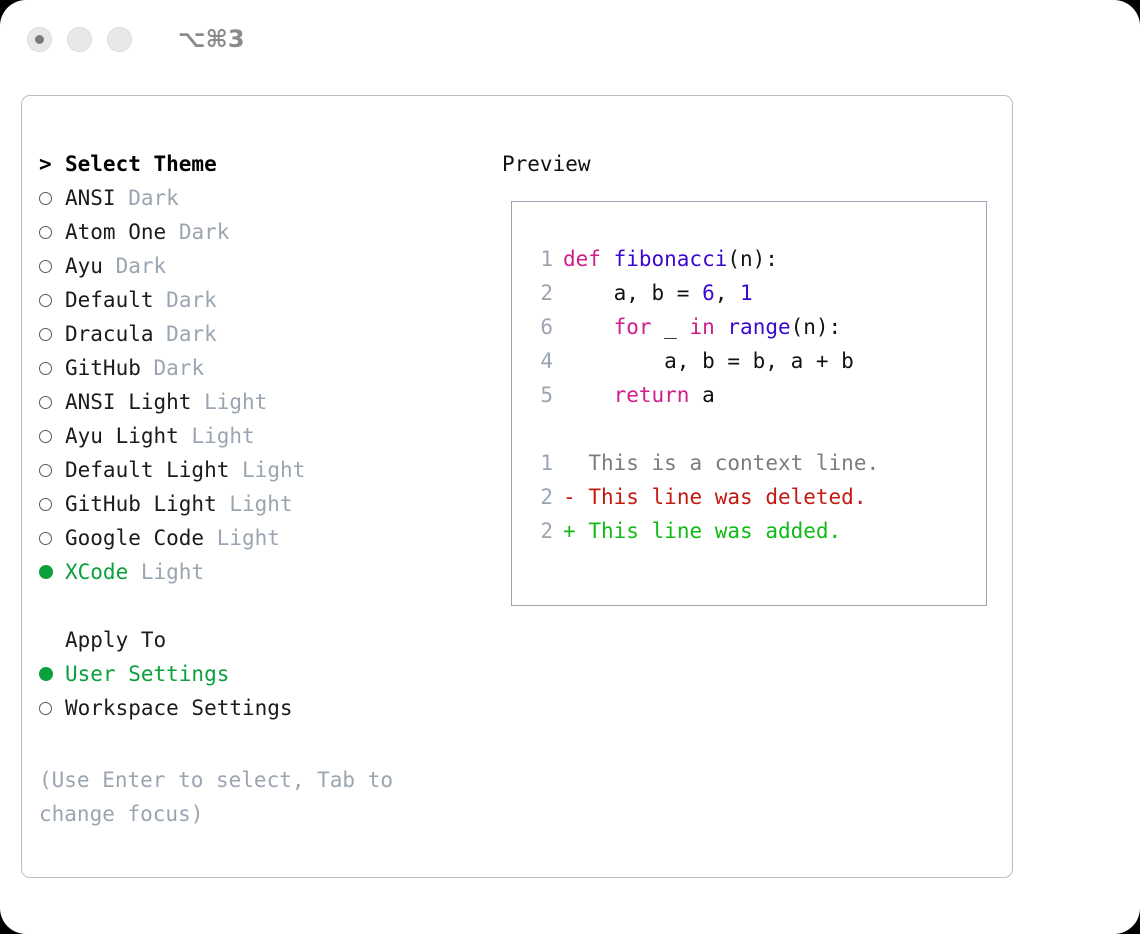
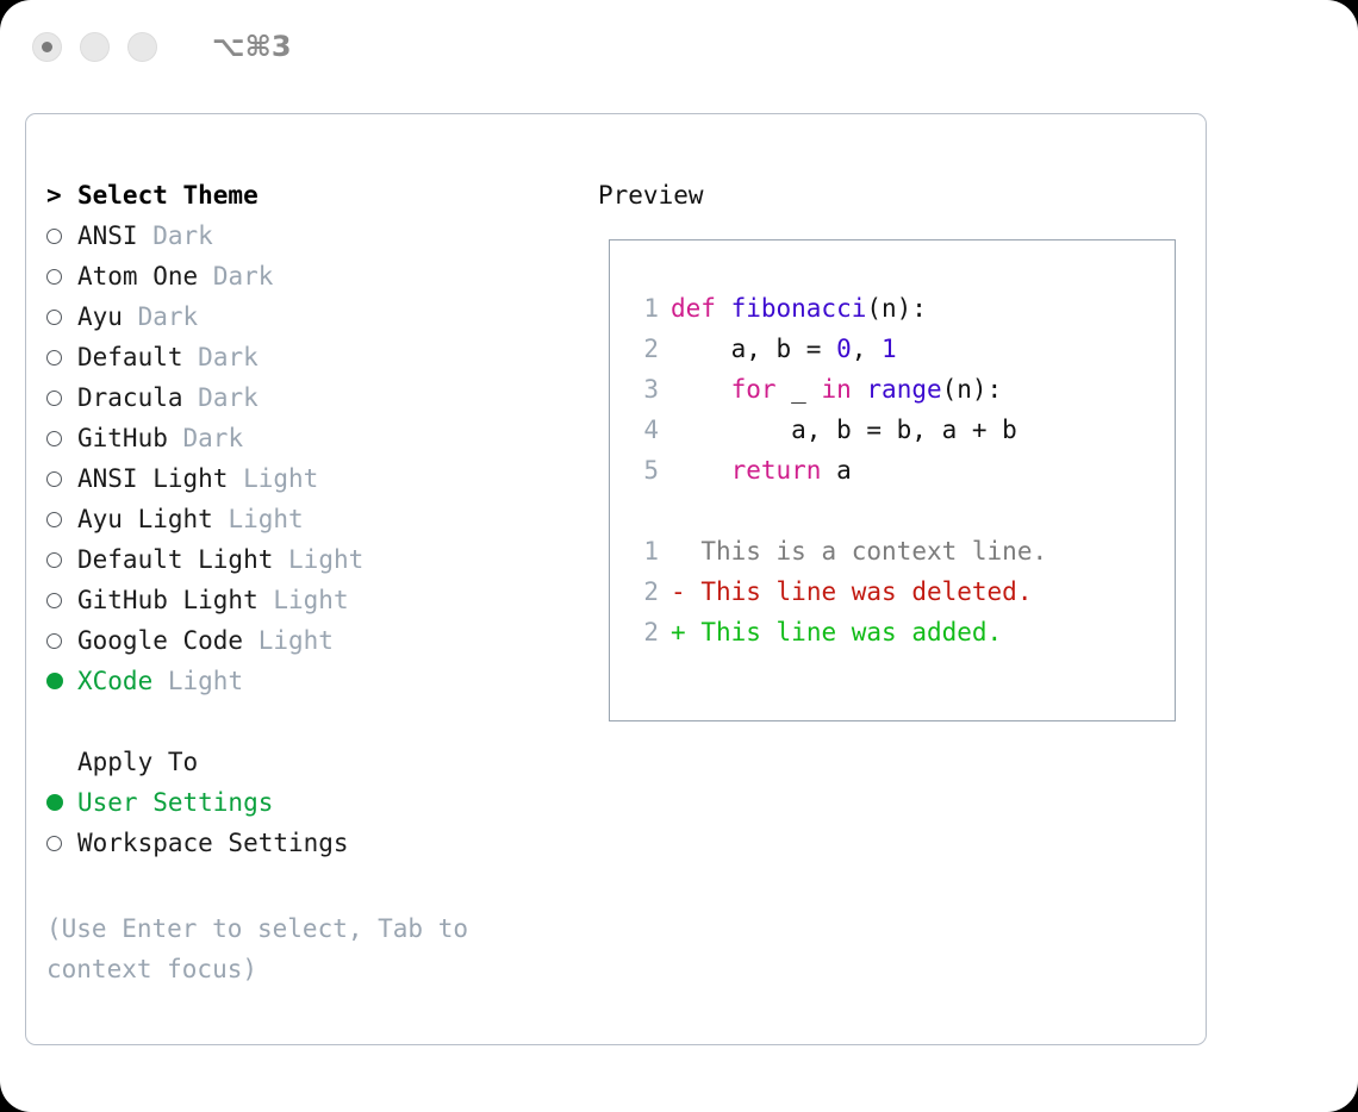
  ⌥⌘3
  >
  Select Theme
  ANSI
  Dark
  Atom One
  Dark
  Ayu
  Dark
  Default
  Dark
  Dracula
  Dark
  GitHub
  Dark
  ANSI Light
  Light
  Ayu Light
  Light
  Default Light
  Light
  GitHub Light
  Light
  Google Code
  Light
  XCode
  Light
  Apply To
  User Settings
  Workspace Settings
- (Use Enter to select, Tab to change focus)
+ (Use Enter to select, Tab to context focus)
  Preview
  1
  def fibonacci(n):
  2
- a, b = 6, 1
+ a, b = 0, 1
- 6
+ 3
  for _ in range(n):
  4
  a, b = b, a + b
  5
  return a
  1
  This is a context line.
  2
  -
  This line was deleted.
  2
  +
  This line was added.
